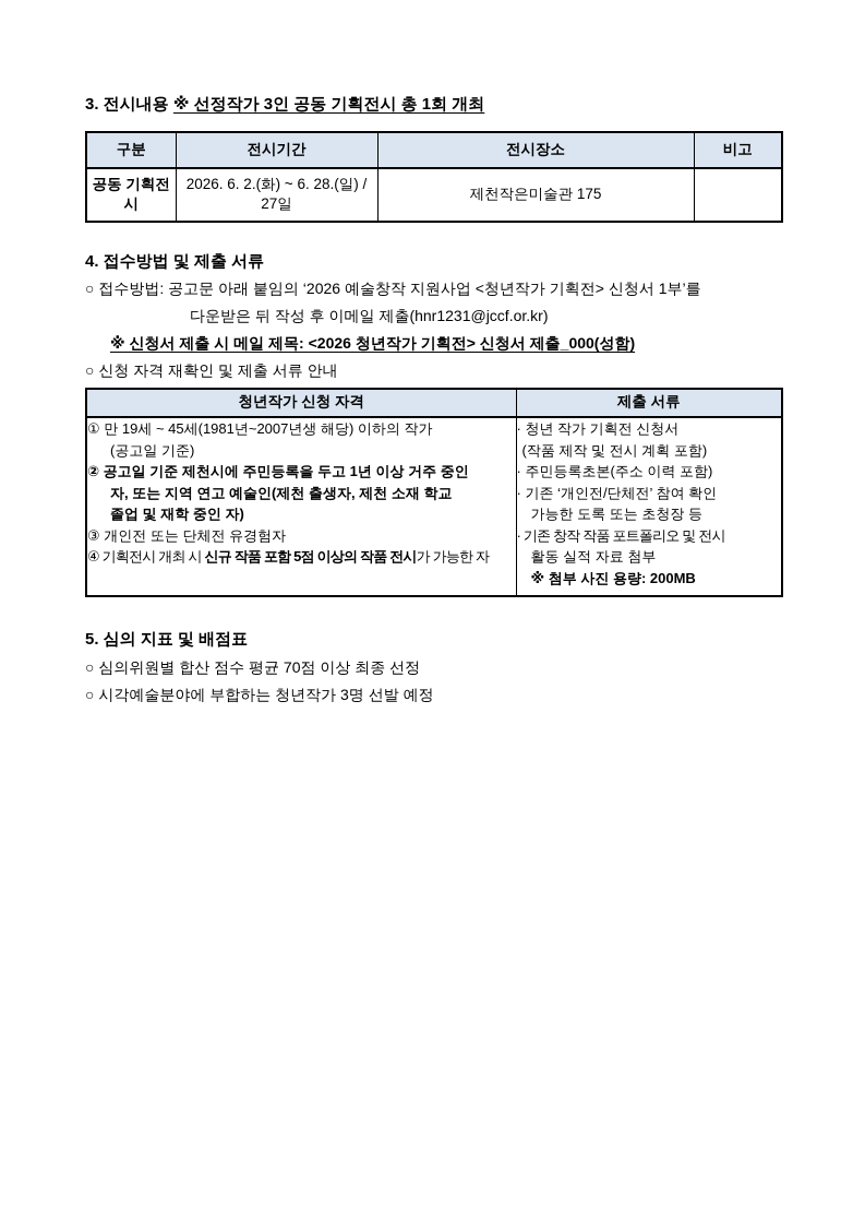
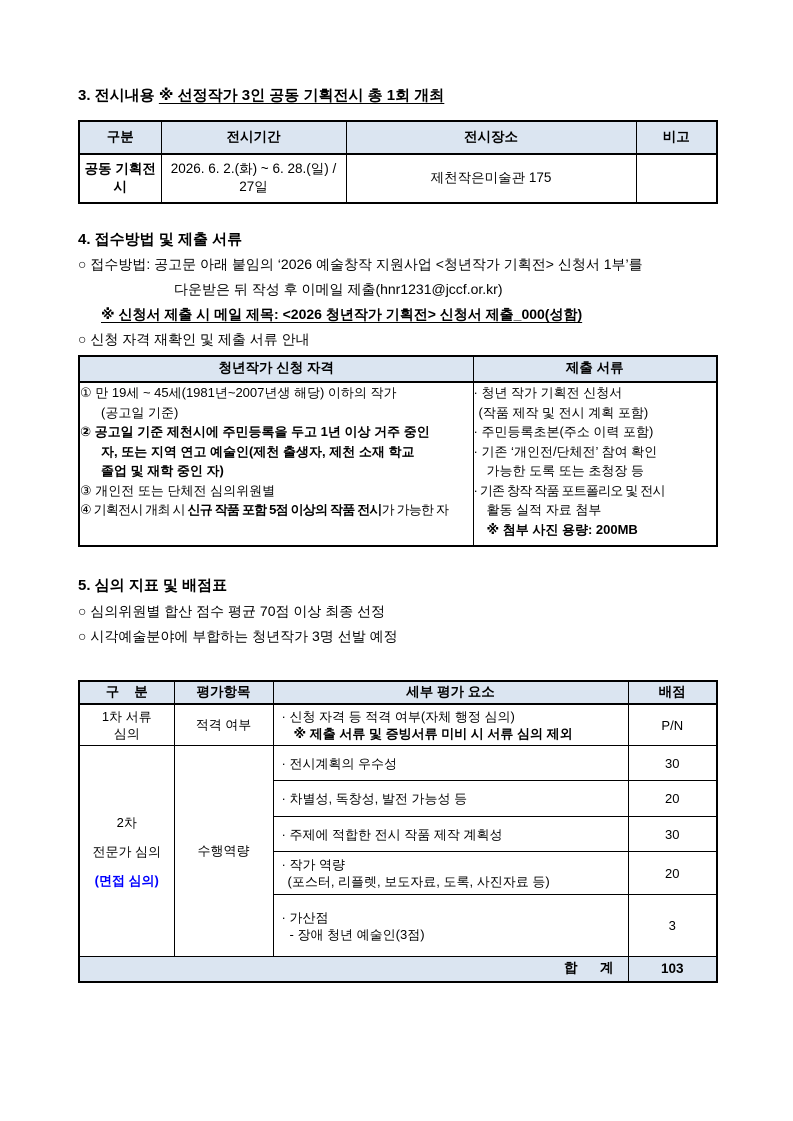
  3. 전시내용 ※ 선정작가 3인 공동 기획전시 총 1회 개최
  구분	전시기간	전시장소	비고
  공동 기획전시	2026. 6. 2.(화) ~ 6. 28.(일) / 27일	제천작은미술관 175
  4. 접수방법 및 제출 서류
  ○ 접수방법: 공고문 아래 붙임의 ‘2026 예술창작 지원사업 <청년작가 기획전> 신청서 1부’를
  다운받은 뒤 작성 후 이메일 제출(hnr1231@jccf.or.kr)
  ※ 신청서 제출 시 메일 제목: <2026 청년작가 기획전> 신청서 제출_000(성함)
  ○ 신청 자격 재확인 및 제출 서류 안내
  청년작가 신청 자격	제출 서류
- ① 만 19세 ~ 45세(1981년~2007년생 해당) 이하의 작가 (공고일 기준) ② 공고일 기준 제천시에 주민등록을 두고 1년 이상 거주 중인 자, 또는 지역 연고 예술인(제천 출생자, 제천 소재 학교 졸업 및 재학 중인 자) ③ 개인전 또는 단체전 유경험자 ④ 기획전시 개최 시 신규 작품 포함 5점 이상의 작품 전시가 가능한 자	· 청년 작가 기획전 신청서 (작품 제작 및 전시 계획 포함) · 주민등록초본(주소 이력 포함) · 기존 ‘개인전/단체전’ 참여 확인 가능한 도록 또는 초청장 등 · 기존 창작 작품 포트폴리오 및 전시 활동 실적 자료 첨부 ※ 첨부 사진 용량: 200MB
+ ① 만 19세 ~ 45세(1981년~2007년생 해당) 이하의 작가 (공고일 기준) ② 공고일 기준 제천시에 주민등록을 두고 1년 이상 거주 중인 자, 또는 지역 연고 예술인(제천 출생자, 제천 소재 학교 졸업 및 재학 중인 자) ③ 개인전 또는 단체전 심의위원별 ④ 기획전시 개최 시 신규 작품 포함 5점 이상의 작품 전시가 가능한 자	· 청년 작가 기획전 신청서 (작품 제작 및 전시 계획 포함) · 주민등록초본(주소 이력 포함) · 기존 ‘개인전/단체전’ 참여 확인 가능한 도록 또는 초청장 등 · 기존 창작 작품 포트폴리오 및 전시 활동 실적 자료 첨부 ※ 첨부 사진 용량: 200MB
  5. 심의 지표 및 배점표
  ○ 심의위원별 합산 점수 평균 70점 이상 최종 선정
  ○ 시각예술분야에 부합하는 청년작가 3명 선발 예정
+ 구 분	평가항목	세부 평가 요소	배점
+ 1차 서류 심의	적격 여부	· 신청 자격 등 적격 여부(자체 행정 심의) ※ 제출 서류 및 증빙서류 미비 시 서류 심의 제외	P/N
+ 2차 전문가 심의 (면접 심의)	수행역량	· 전시계획의 우수성	30
+ · 차별성, 독창성, 발전 가능성 등	20
+ · 주제에 적합한 전시 작품 제작 계획성	30
+ · 작가 역량 (포스터, 리플렛, 보도자료, 도록, 사진자료 등)	20
+ · 가산점 - 장애 청년 예술인(3점)	3
+ 합 계	103
